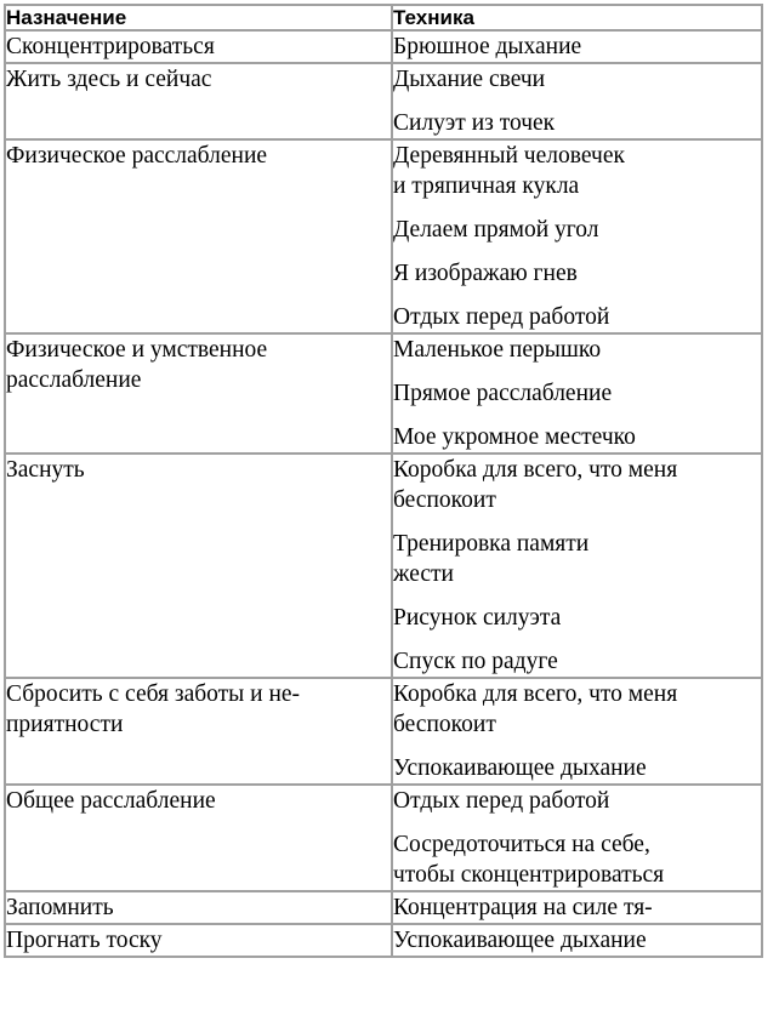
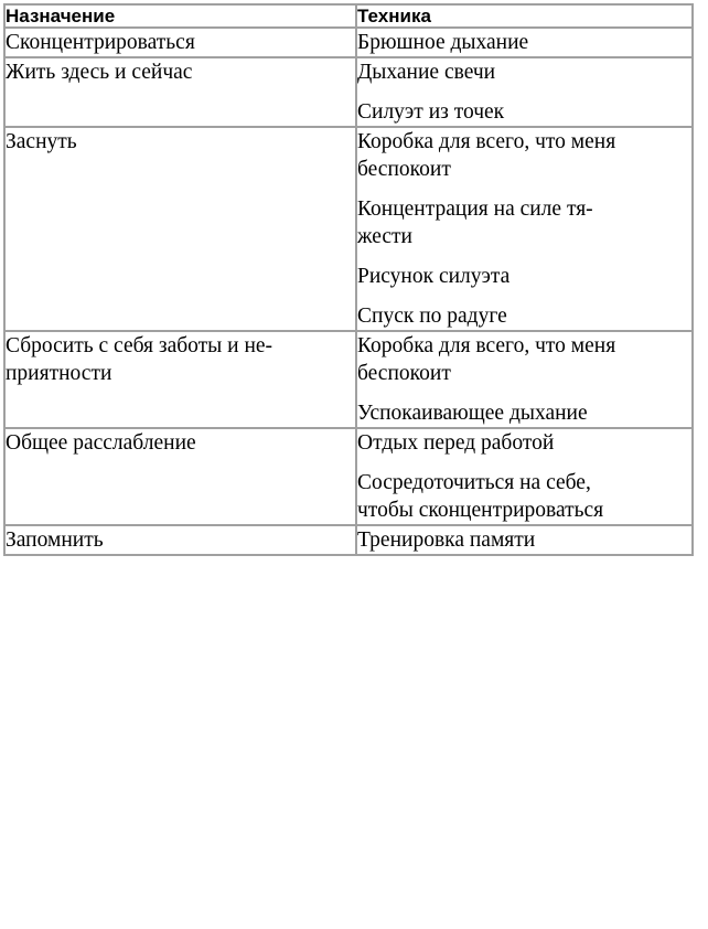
  Назначение	Техника
  Сконцентрироваться	Брюшное дыхание
  Жить здесь и сейчас	Дыхание свечиСилуэт из точек
- Физическое расслабление	Деревянный человечеки тряпичная куклаДелаем прямой уголЯ изображаю гневОтдых перед работой
- Физическое и умственноерасслабление	Маленькое перышкоПрямое расслаблениеМое укромное местечко
- Заснуть	Коробка для всего, что менябеспокоитТренировка памятижестиРисунок силуэтаСпуск по радуге
+ Заснуть	Коробка для всего, что менябеспокоитКонцентрация на силе тя-жестиРисунок силуэтаСпуск по радуге
  Сбросить с себя заботы и не-приятности	Коробка для всего, что менябеспокоитУспокаивающее дыхание
  Общее расслабление	Отдых перед работойСосредоточиться на себе,чтобы сконцентрироваться
- Запомнить	Концентрация на силе тя-
+ Запомнить	Тренировка памяти
- Прогнать тоску	Успокаивающее дыхание
